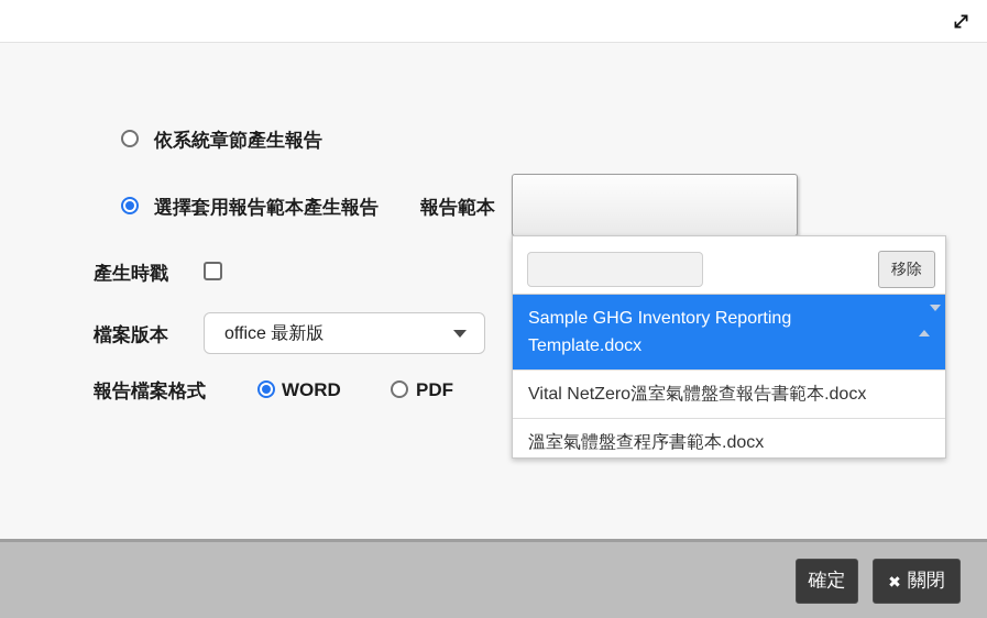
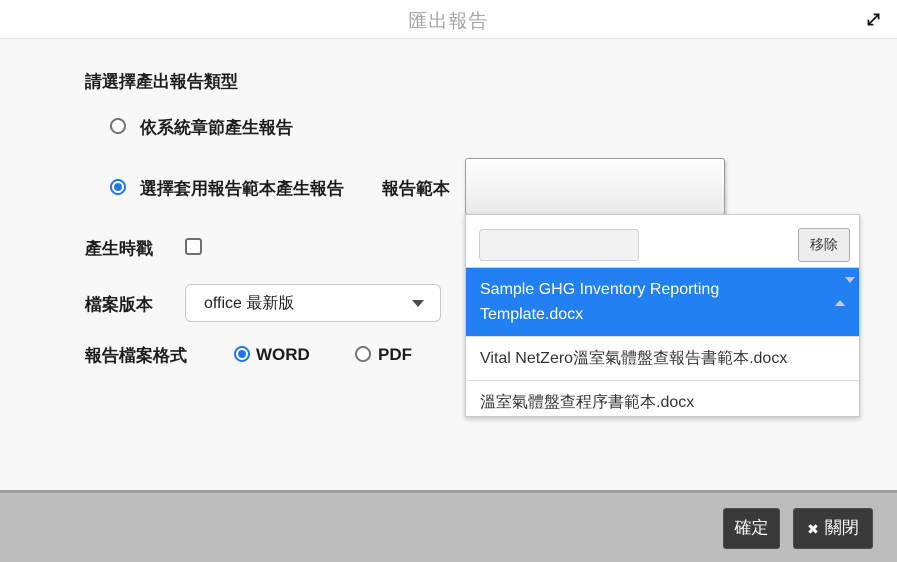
+ 匯出報告
+ 請選擇產出報告類型
  依系統章節產生報告
  選擇套用報告範本產生報告
  報告範本
  移除
  Sample GHG Inventory Reporting Template.docx
  Vital NetZero溫室氣體盤查報告書範本.docx
  溫室氣體盤查程序書範本.docx
  產生時戳
  檔案版本
  office 最新版
  報告檔案格式
  WORD
  PDF
  確定
  ✖
  關閉
